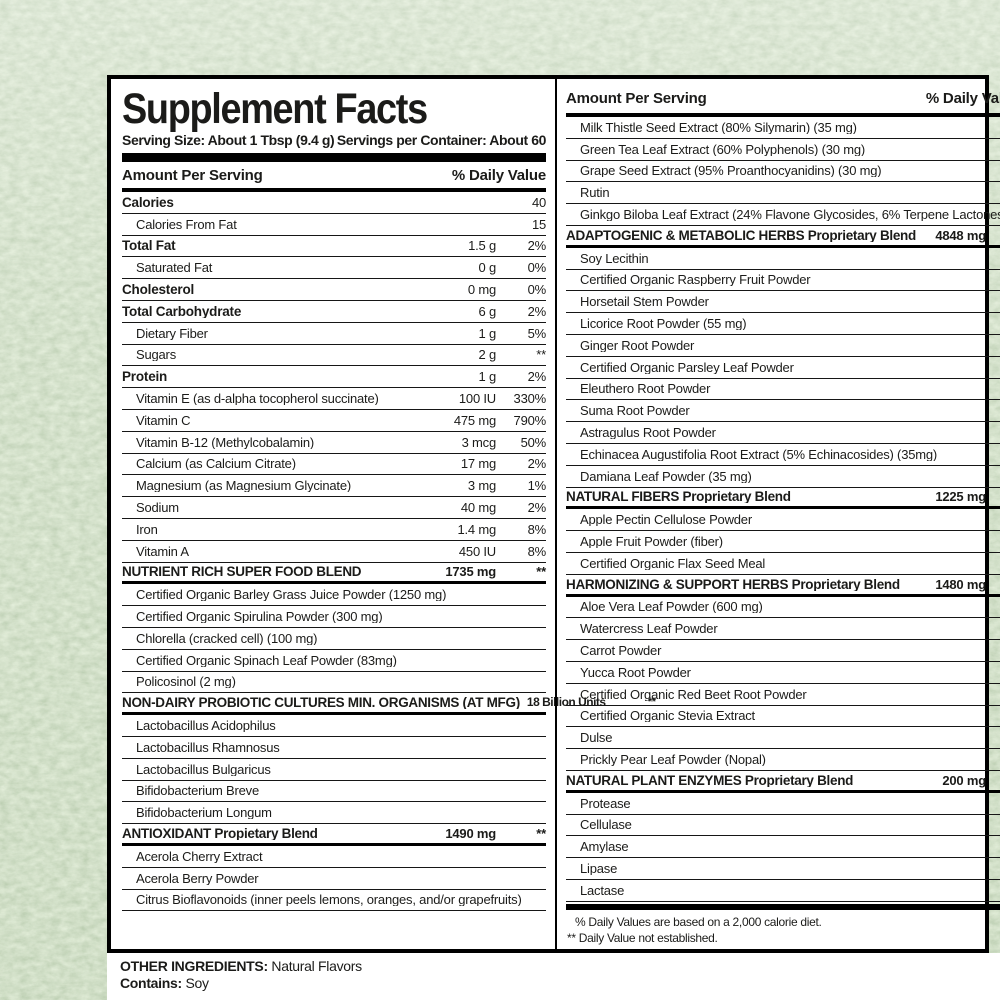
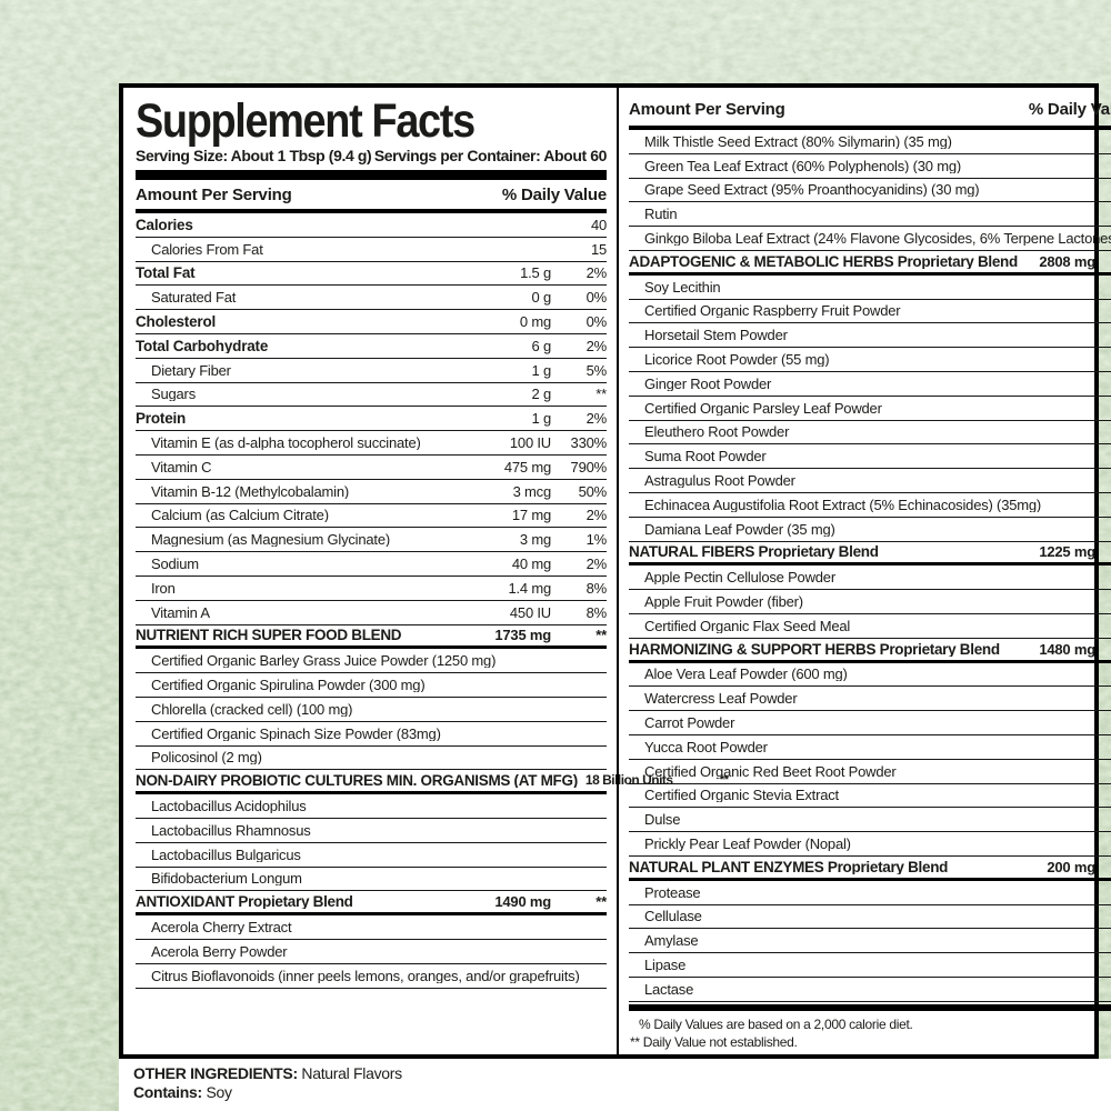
  Supplement Facts
  Serving Size: About 1 Tbsp (9.4 g)
  Servings per Container: About 60
  Amount Per Serving
  % Daily Value
  Calories
  40
  Calories From Fat
  15
  Total Fat
  1.5 g
  2%
  Saturated Fat
  0 g
  0%
  Cholesterol
  0 mg
  0%
  Total Carbohydrate
  6 g
  2%
  Dietary Fiber
  1 g
  5%
  Sugars
  2 g
  **
  Protein
  1 g
  2%
  Vitamin E (as d-alpha tocopherol succinate)
  100 IU
  330%
  Vitamin C
  475 mg
  790%
  Vitamin B-12 (Methylcobalamin)
  3 mcg
  50%
  Calcium (as Calcium Citrate)
  17 mg
  2%
  Magnesium (as Magnesium Glycinate)
  3 mg
  1%
  Sodium
  40 mg
  2%
  Iron
  1.4 mg
  8%
  Vitamin A
  450 IU
  8%
  NUTRIENT RICH SUPER FOOD BLEND
  1735 mg
  **
  Certified Organic Barley Grass Juice Powder (1250 mg)
  Certified Organic Spirulina Powder (300 mg)
  Chlorella (cracked cell) (100 mg)
- Certified Organic Spinach Leaf Powder (83mg)
+ Certified Organic Spinach Size Powder (83mg)
  Policosinol (2 mg)
  NON-DAIRY PROBIOTIC CULTURES MIN. ORGANISMS (AT MFG)
  18 Billion Units
  **
  Lactobacillus Acidophilus
  Lactobacillus Rhamnosus
  Lactobacillus Bulgaricus
- Bifidobacterium Breve
  Bifidobacterium Longum
  ANTIOXIDANT Propietary Blend
  1490 mg
  **
  Acerola Cherry Extract
  Acerola Berry Powder
  Citrus Bioflavonoids (inner peels lemons, oranges, and/or grapefruits)
  Amount Per Serving
  % Daily Va
  Milk Thistle Seed Extract (80% Silymarin) (35 mg)
  Green Tea Leaf Extract (60% Polyphenols) (30 mg)
  Grape Seed Extract (95% Proanthocyanidins) (30 mg)
  Rutin
  Ginkgo Biloba Leaf Extract (24% Flavone Glycosides, 6% Terpene Lactone
  ADAPTOGENIC & METABOLIC HERBS Proprietary Blend
- 4848 mg
+ 2808 mg
  Soy Lecithin
  Certified Organic Raspberry Fruit Powder
  Horsetail Stem Powder
  Licorice Root Powder (55 mg)
  Ginger Root Powder
  Certified Organic Parsley Leaf Powder
  Eleuthero Root Powder
  Suma Root Powder
  Astragulus Root Powder
  Echinacea Augustifolia Root Extract (5% Echinacosides) (35mg)
  Damiana Leaf Powder (35 mg)
  NATURAL FIBERS Proprietary Blend
  1225 mg
  Apple Pectin Cellulose Powder
  Apple Fruit Powder (fiber)
  Certified Organic Flax Seed Meal
  HARMONIZING & SUPPORT HERBS Proprietary Blend
  1480 mg
  Aloe Vera Leaf Powder (600 mg)
  Watercress Leaf Powder
  Carrot Powder
  Yucca Root Powder
  Certified Organic Red Beet Root Powder
  Certified Organic Stevia Extract
  Dulse
  Prickly Pear Leaf Powder (Nopal)
  NATURAL PLANT ENZYMES Proprietary Blend
  200 mg
  Protease
  Cellulase
  Amylase
  Lipase
  Lactase
  % Daily Values are based on a 2,000 calorie diet.
  ** Daily Value not established.
  OTHER INGREDIENTS: Natural Flavors
  Contains: Soy
